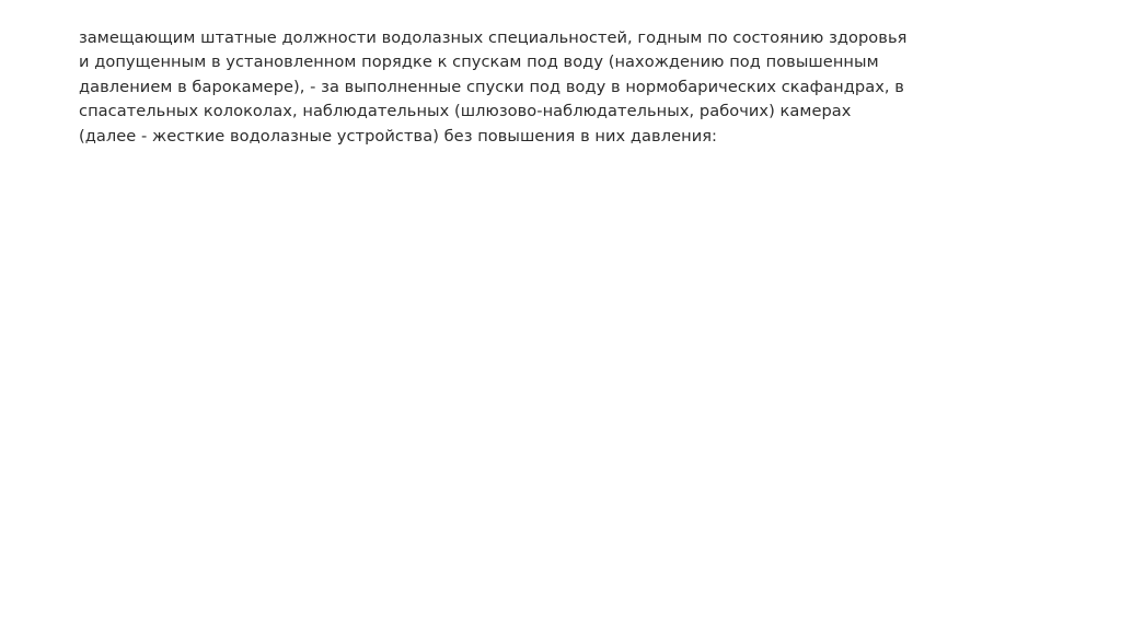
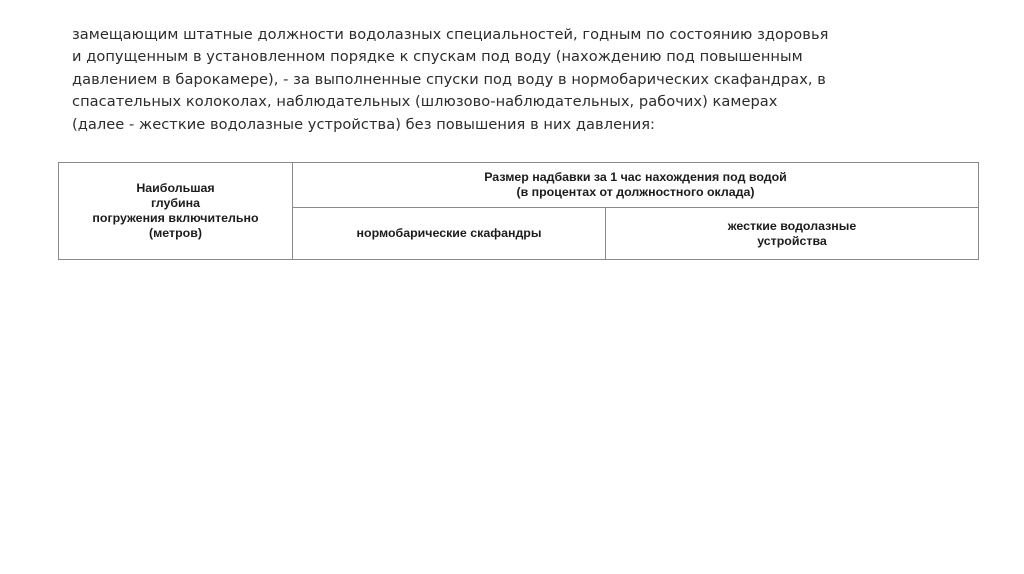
  замещающим штатные должности водолазных специальностей, годным по состоянию здоровья
  и допущенным в установленном порядке к спускам под воду (нахождению под повышенным
  давлением в барокамере), - за выполненные спуски под воду в нормобарических скафандрах, в
  спасательных колоколах, наблюдательных (шлюзово-наблюдательных, рабочих) камерах
  (далее - жесткие водолазные устройства) без повышения в них давления:
+ Наибольшая глубина погружения включительно (метров)	Размер надбавки за 1 час нахождения под водой (в процентах от должностного оклада)
+ нормобарические скафандры	жесткие водолазные устройства
